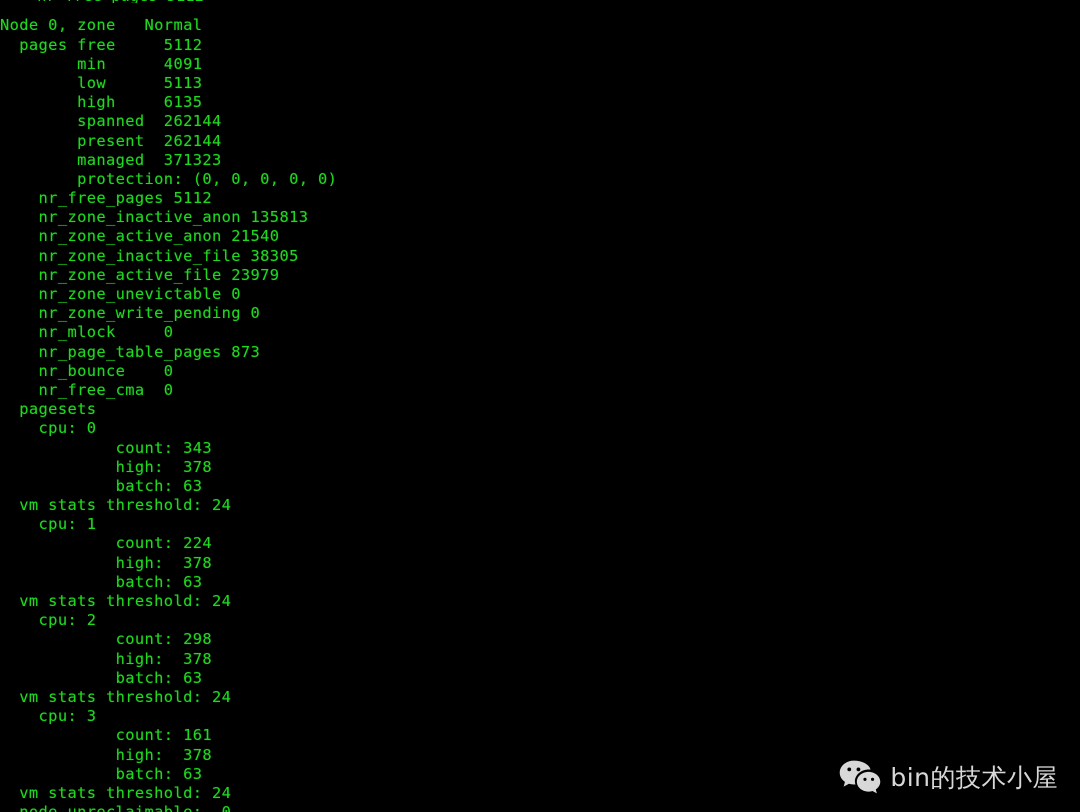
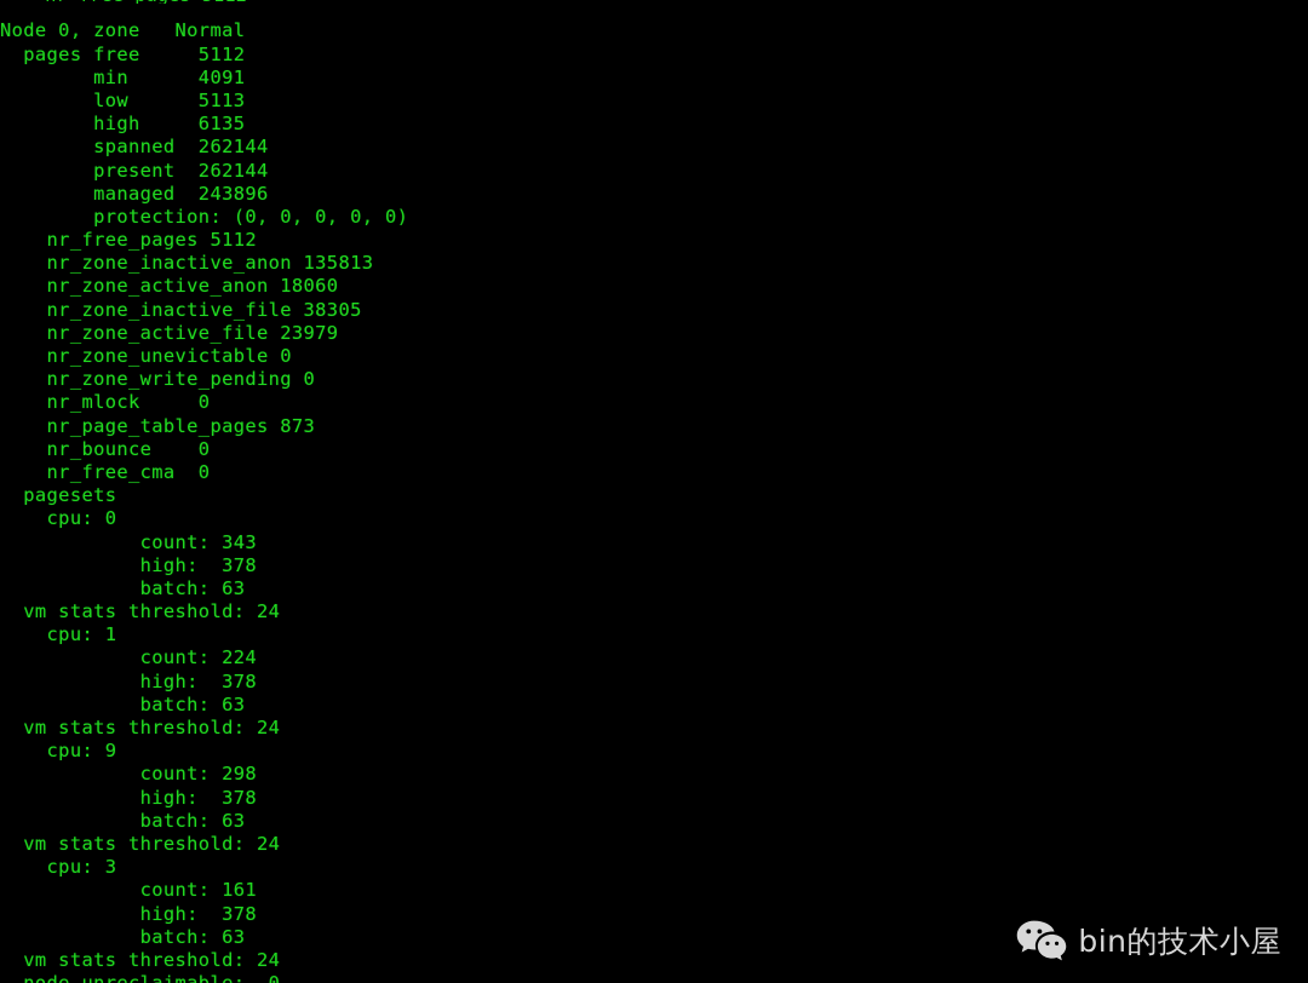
  Node 0, zone Normal
  pages free 5112
  min 4091
  low 5113
  high 6135
  spanned 262144
  present 262144
- managed 371323
+ managed 243896
  protection: (0, 0, 0, 0, 0)
  nr_free_pages 5112
  nr_zone_inactive_anon 135813
- nr_zone_active_anon 21540
+ nr_zone_active_anon 18060
  nr_zone_inactive_file 38305
  nr_zone_active_file 23979
  nr_zone_unevictable 0
  nr_zone_write_pending 0
  nr_mlock 0
  nr_page_table_pages 873
  nr_bounce 0
  nr_free_cma 0
  pagesets
  cpu: 0
  count: 343
  high: 378
  batch: 63
  vm stats threshold: 24
  cpu: 1
  count: 224
  high: 378
  batch: 63
  vm stats threshold: 24
- cpu: 2
+ cpu: 9
  count: 298
  high: 378
  batch: 63
  vm stats threshold: 24
  cpu: 3
  count: 161
  high: 378
  batch: 63
  vm stats threshold: 24
  bin的技术小屋
